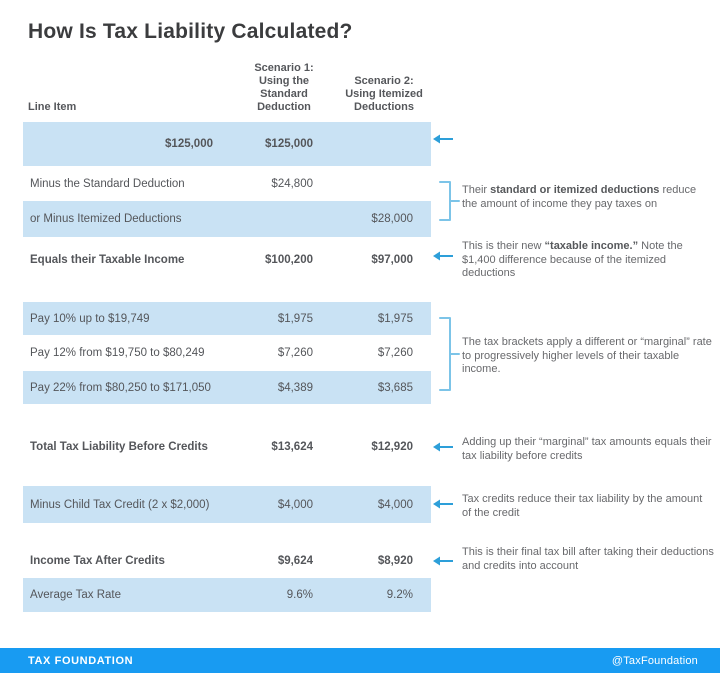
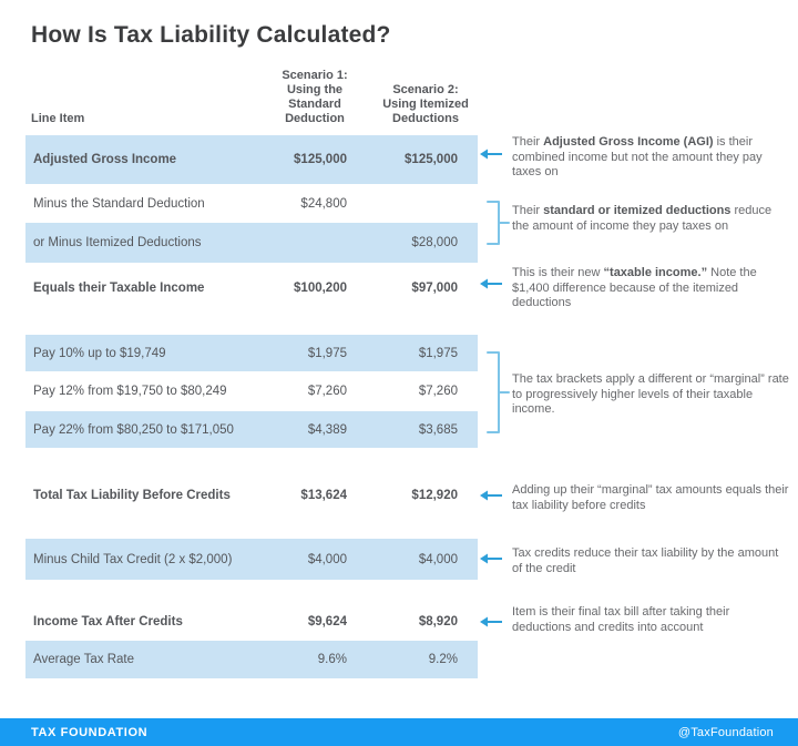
  How Is Tax Liability Calculated?
  Line Item
  Scenario 1:
  Using the
  Standard
  Deduction
  Scenario 2:
  Using Itemized
  Deductions
+ Adjusted Gross Income
  $125,000
  $125,000
  Minus the Standard Deduction
  $24,800
  or Minus Itemized Deductions
  $28,000
  Equals their Taxable Income
  $100,200
  $97,000
  Pay 10% up to $19,749
  $1,975
  $1,975
  Pay 12% from $19,750 to $80,249
  $7,260
  $7,260
  Pay 22% from $80,250 to $171,050
  $4,389
  $3,685
  Total Tax Liability Before Credits
  $13,624
  $12,920
  Minus Child Tax Credit (2 x $2,000)
  $4,000
  $4,000
  Income Tax After Credits
  $9,624
  $8,920
  Average Tax Rate
  9.6%
  9.2%
+ Their Adjusted Gross Income (AGI) is their combined income but not the amount they pay taxes on
  Their standard or itemized deductions reduce the amount of income they pay taxes on
  This is their new “taxable income.” Note the $1,400 difference because of the itemized deductions
  The tax brackets apply a different or “marginal” rate to progressively higher levels of their taxable income.
  Adding up their “marginal” tax amounts equals their tax liability before credits
  Tax credits reduce their tax liability by the amount of the credit
- This is their final tax bill after taking their deductions and credits into account
+ Item is their final tax bill after taking their deductions and credits into account
  TAX FOUNDATION
  @TaxFoundation
